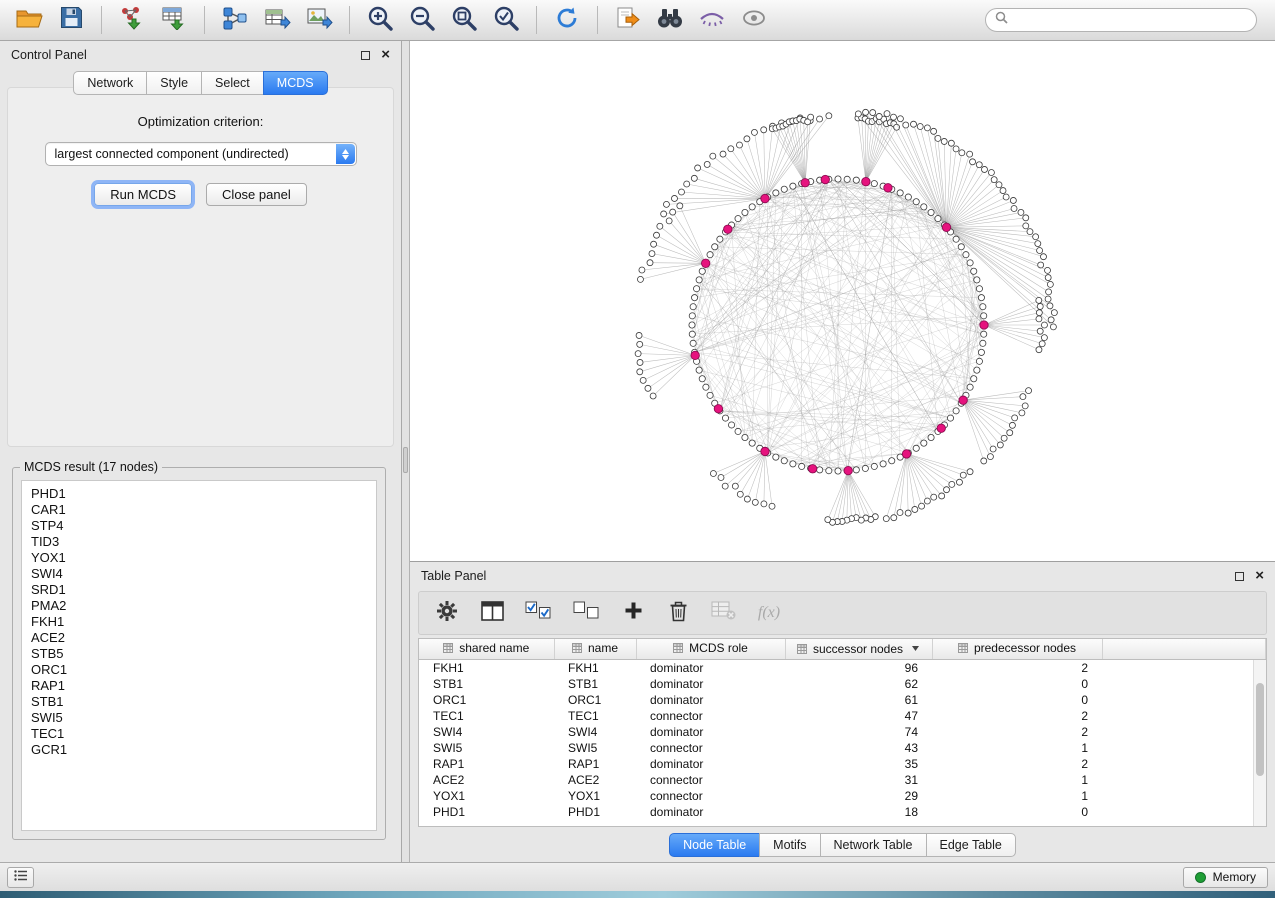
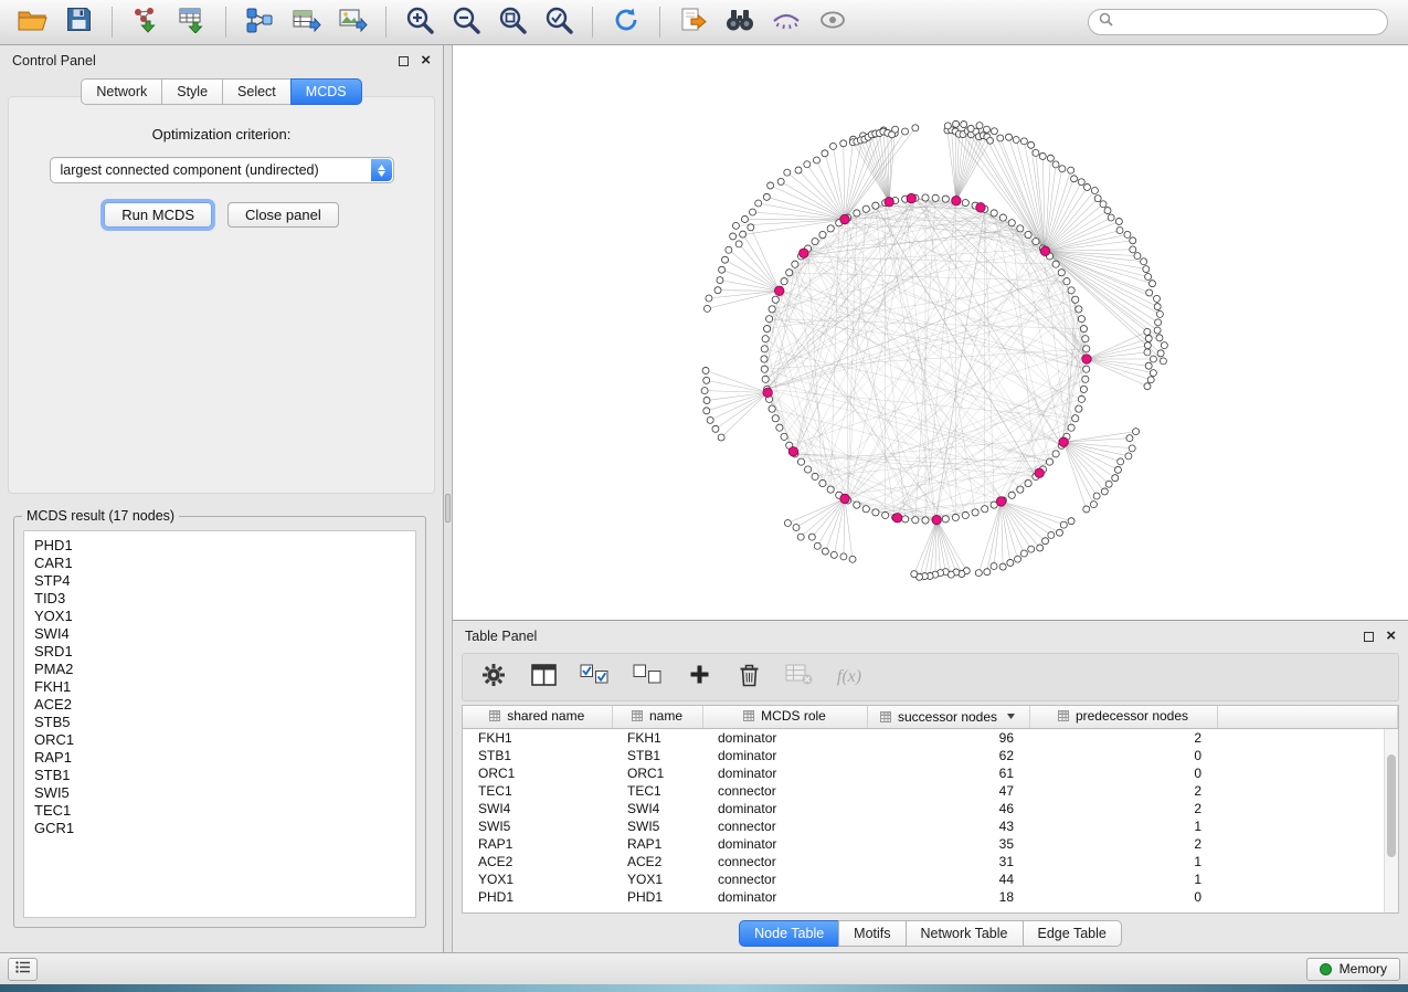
  Control Panel
  ×
  Network
  Style
  Select
  MCDS
  Optimization criterion:
  largest connected component (undirected)
  Run MCDS
  Close panel
  MCDS result (17 nodes)
  PHD1
  CAR1
  STP4
  TID3
  YOX1
  SWI4
  SRD1
  PMA2
  FKH1
  ACE2
  STB5
  ORC1
  RAP1
  STB1
  SWI5
  TEC1
  GCR1
  Table Panel
  ×
  f(x)
  shared name	name	MCDS role	successor nodes	predecessor nodes
  FKH1	FKH1	dominator	96	2
  STB1	STB1	dominator	62	0
  ORC1	ORC1	dominator	61	0
  TEC1	TEC1	connector	47	2
- SWI4	SWI4	dominator	74	2
+ SWI4	SWI4	dominator	46	2
  SWI5	SWI5	connector	43	1
  RAP1	RAP1	dominator	35	2
  ACE2	ACE2	connector	31	1
- YOX1	YOX1	connector	29	1
+ YOX1	YOX1	connector	44	1
  PHD1	PHD1	dominator	18	0
  Node Table
  Motifs
  Network Table
  Edge Table
  Memory
